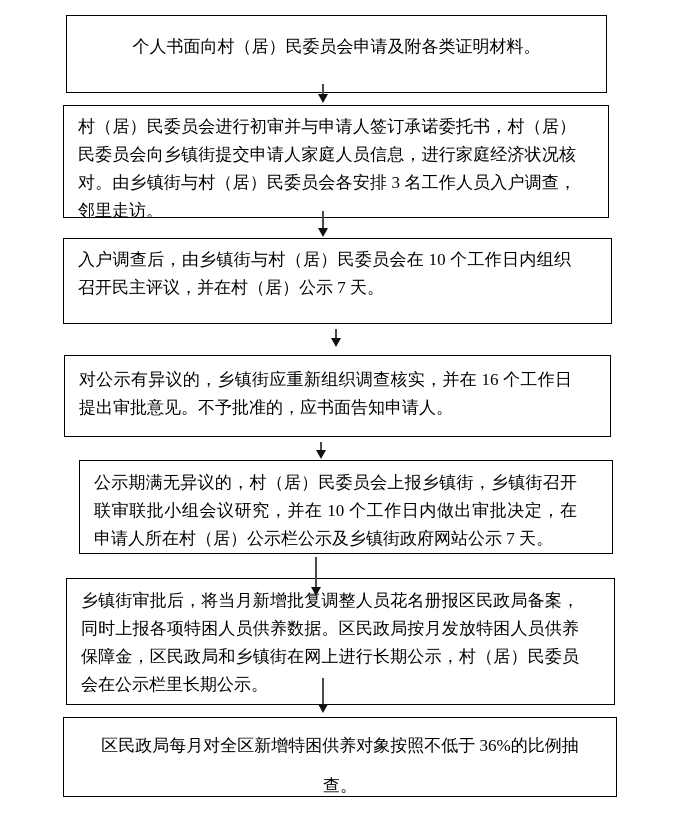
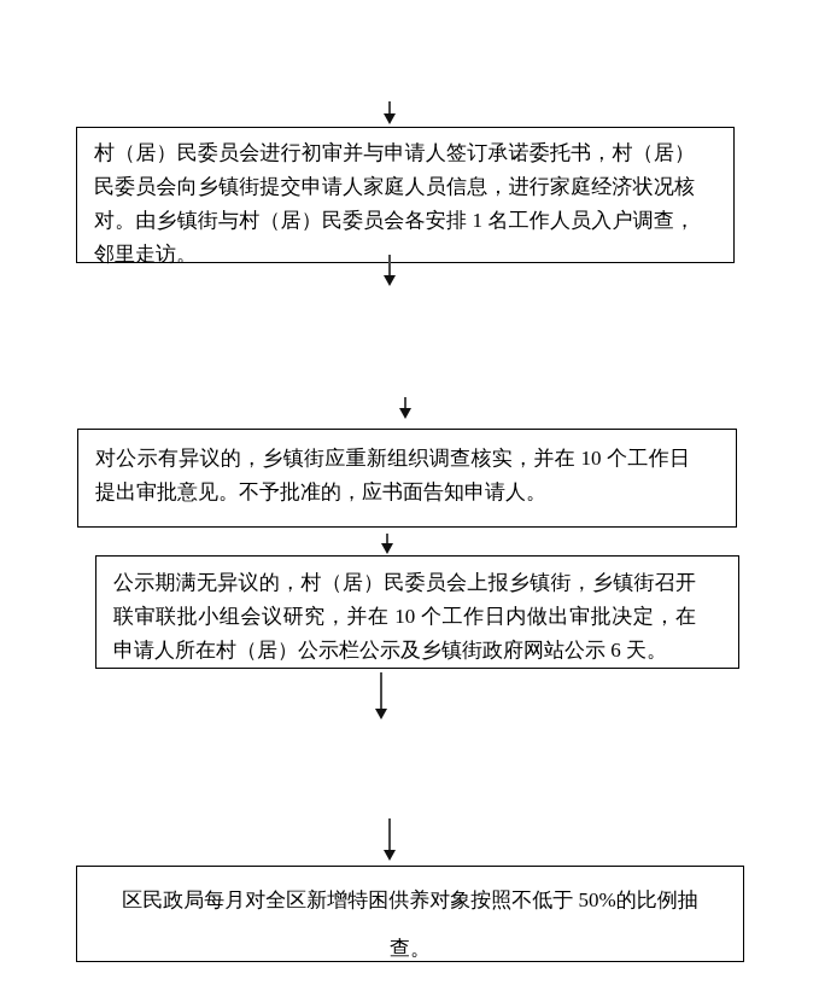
- 个人书面向村（居）民委员会申请及附各类证明材料。
- 村（居）民委员会进行初审并与申请人签订承诺委托书，村（居）民委员会向乡镇街提交申请人家庭人员信息，进行家庭经济状况核对。由乡镇街与村（居）民委员会各安排 3 名工作人员入户调查，邻里走访。
+ 村（居）民委员会进行初审并与申请人签订承诺委托书，村（居）民委员会向乡镇街提交申请人家庭人员信息，进行家庭经济状况核对。由乡镇街与村（居）民委员会各安排 1 名工作人员入户调查，邻里走访。
- 入户调查后，由乡镇街与村（居）民委员会在 10 个工作日内组织召开民主评议，并在村（居）公示 7 天。
- 对公示有异议的，乡镇街应重新组织调查核实，并在 16 个工作日提出审批意见。不予批准的，应书面告知申请人。
+ 对公示有异议的，乡镇街应重新组织调查核实，并在 10 个工作日提出审批意见。不予批准的，应书面告知申请人。
- 公示期满无异议的，村（居）民委员会上报乡镇街，乡镇街召开联审联批小组会议研究，并在 10 个工作日内做出审批决定，在申请人所在村（居）公示栏公示及乡镇街政府网站公示 7 天。
+ 公示期满无异议的，村（居）民委员会上报乡镇街，乡镇街召开联审联批小组会议研究，并在 10 个工作日内做出审批决定，在申请人所在村（居）公示栏公示及乡镇街政府网站公示 6 天。
- 乡镇街审批后，将当月新增批复调整人员花名册报区民政局备案，同时上报各项特困人员供养数据。区民政局按月发放特困人员供养保障金，区民政局和乡镇街在网上进行长期公示，村（居）民委员会在公示栏里长期公示。
- 区民政局每月对全区新增特困供养对象按照不低于 36%的比例抽查。
+ 区民政局每月对全区新增特困供养对象按照不低于 50%的比例抽查。
